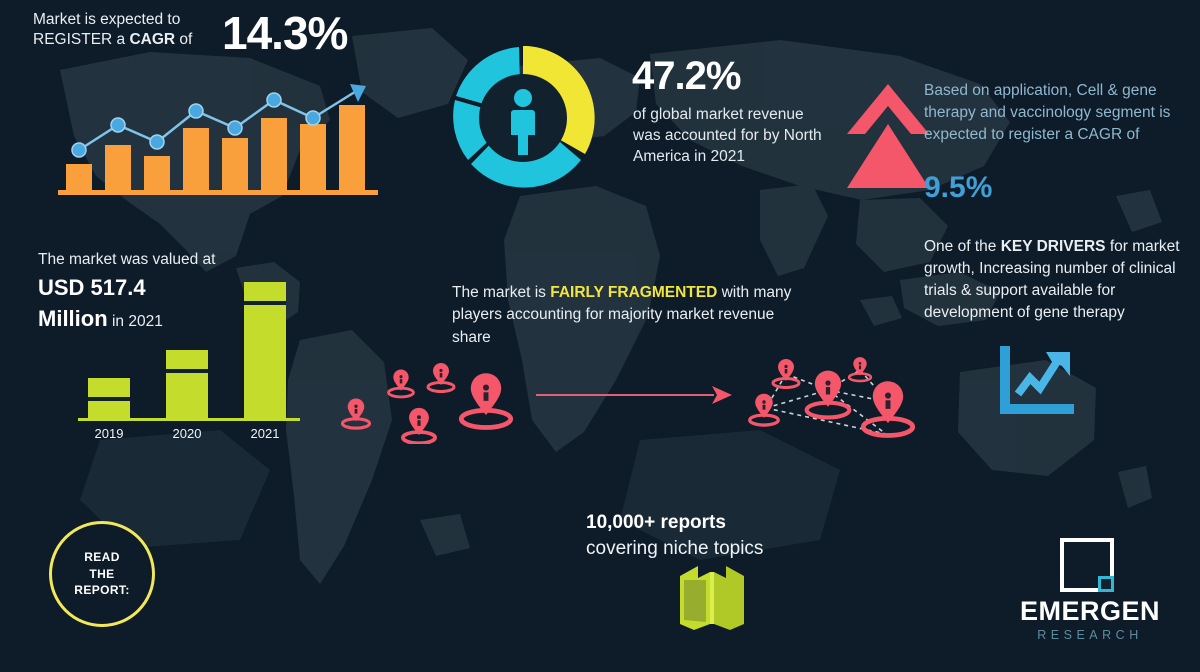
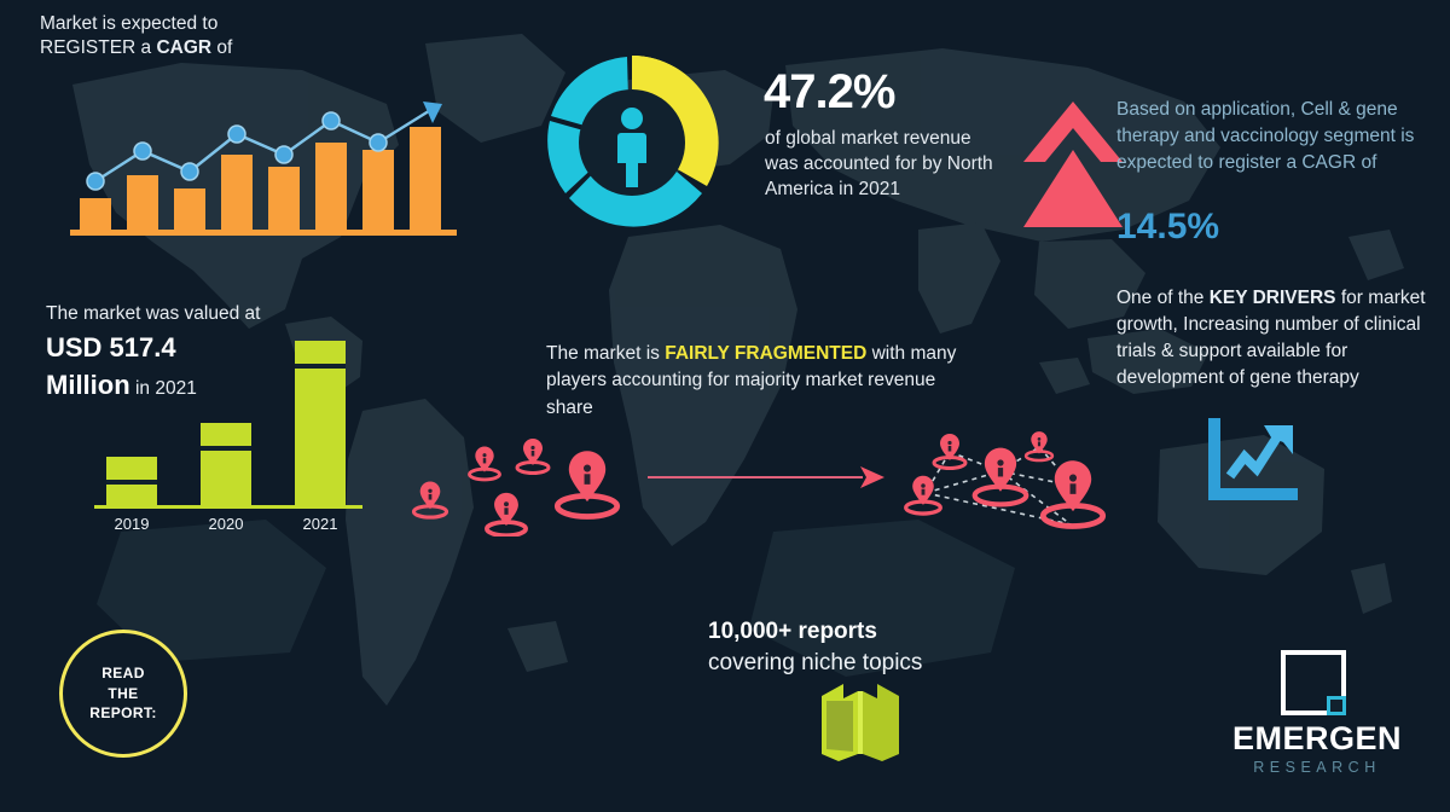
  Market is expected to
  REGISTER a CAGR of
- 14.3%
  47.2%
  of global market revenue was accounted for by North America in 2021
  Based on application, Cell & gene therapy and vaccinology segment is expected to register a CAGR of
- 9.5%
+ 14.5%
  The market was valued at
  USD 517.4
  Million in 2021
  2019
  2020
  2021
  The market is FAIRLY FRAGMENTED with many players accounting for majority market revenue share
  One of the KEY DRIVERS for market growth, Increasing number of clinical trials & support available for development of gene therapy
  READ
  THE
  REPORT:
  10,000+ reports
  covering niche topics
  EMERGEN
  RESEARCH
